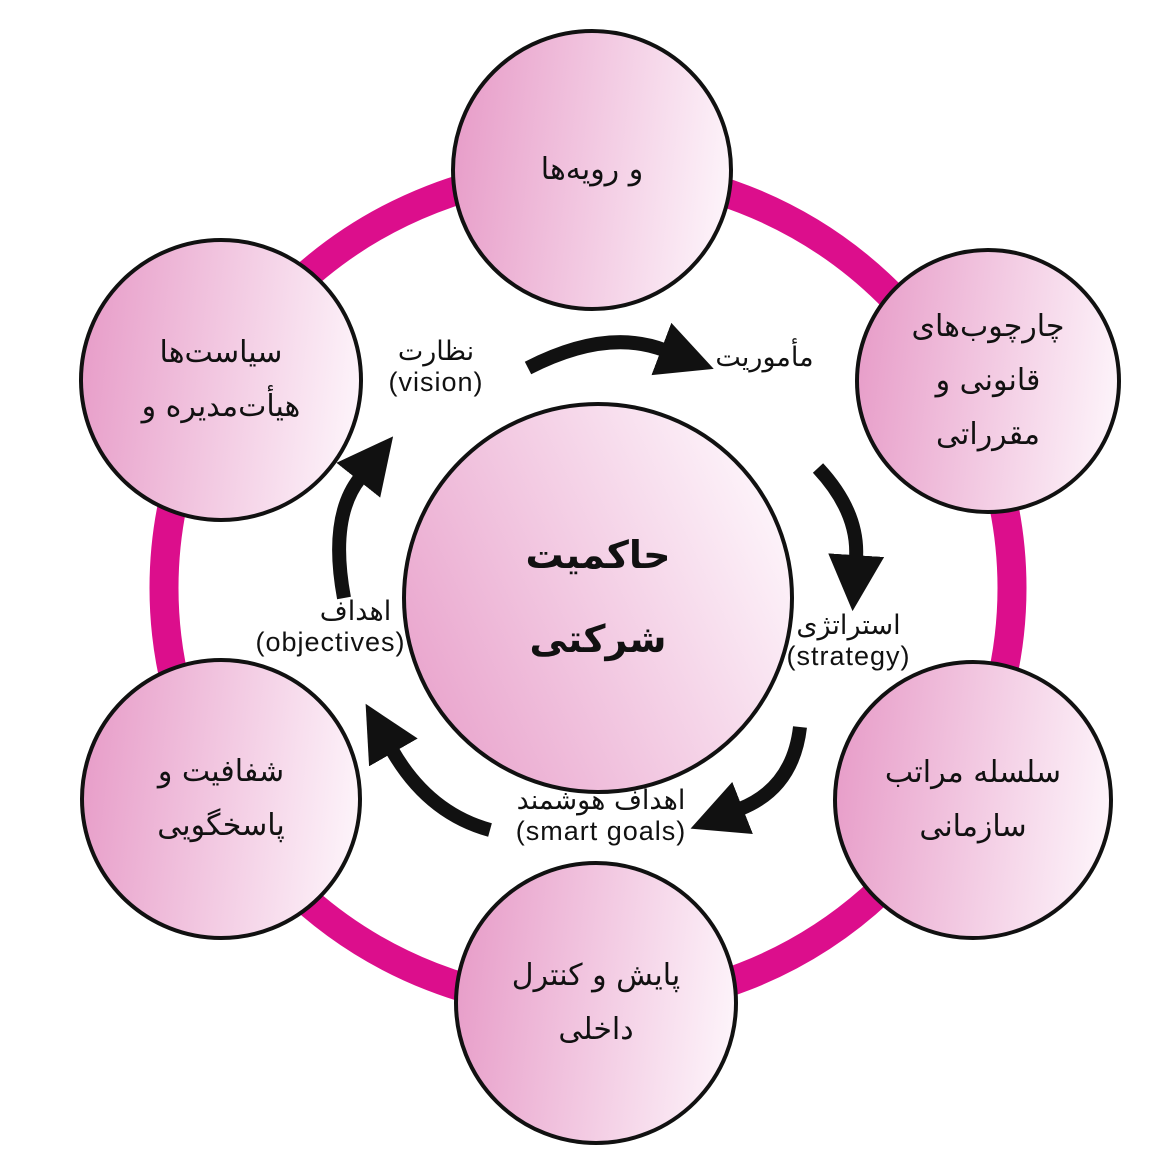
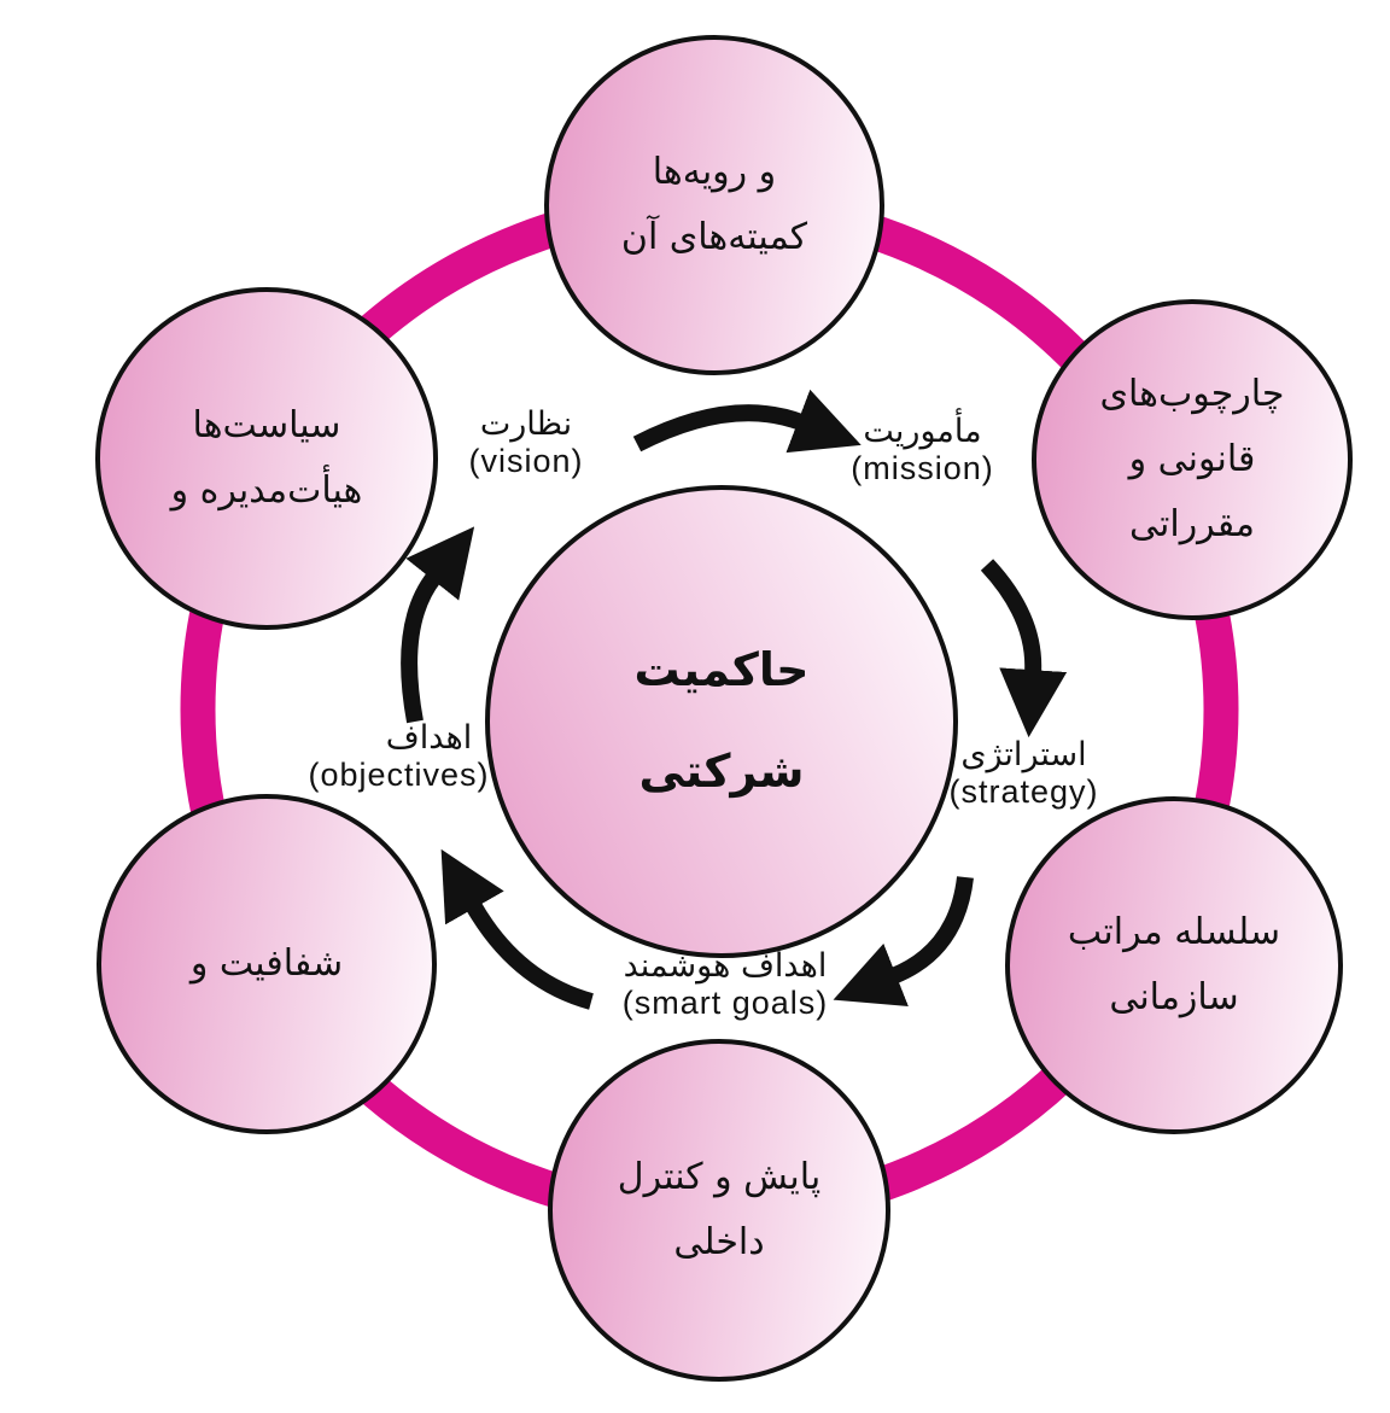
  حاکمیت
  شرکتی
  و رویه‌ها
+ کمیته‌های آن
  چارچوب‌های
  قانونی و
  مقرراتی
  سلسله مراتب
  سازمانی
  پایش و کنترل
  داخلی
  شفافیت و
- پاسخگویی
  سیاست‌ها
  هیأت‌مدیره و
  نظارت
  (vision)
  مأموریت
+ (mission)
  استراتژی
  (strategy)
  اهداف هوشمند
  (smart goals)
  اهداف
  (objectives)
